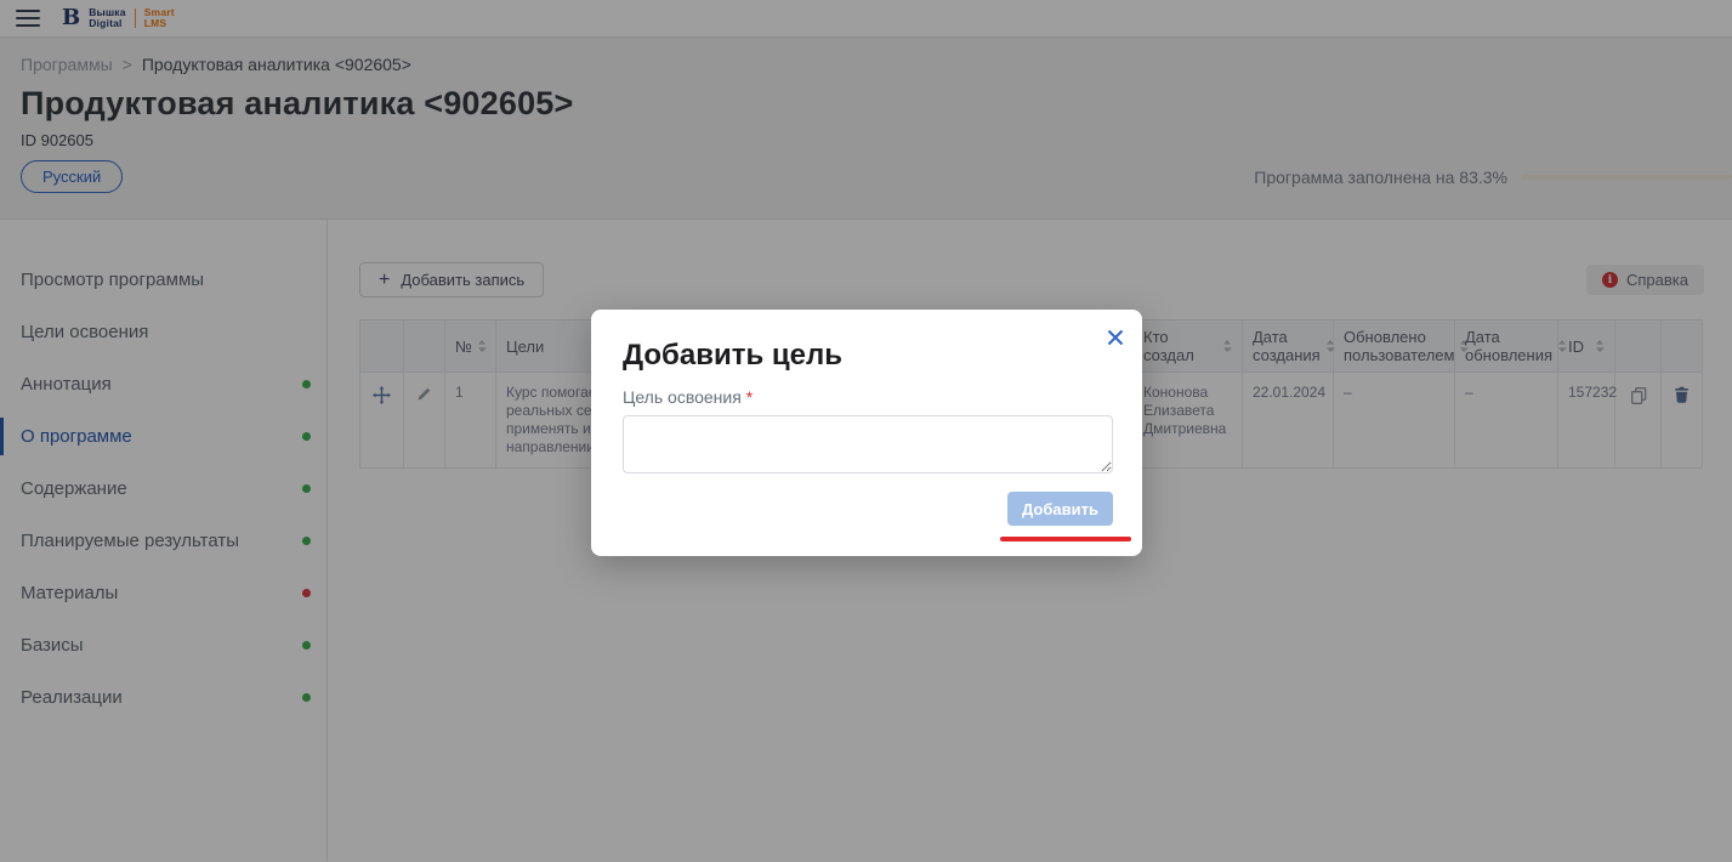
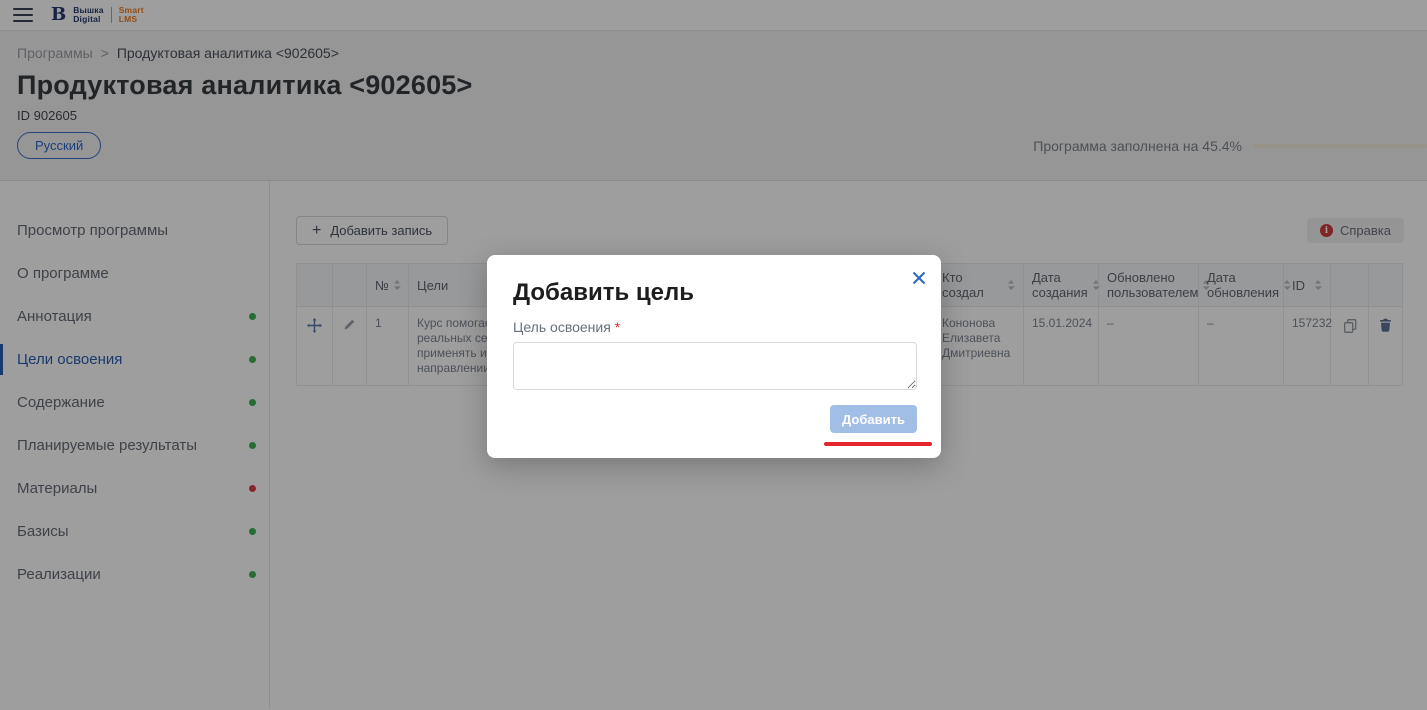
  В
  Вышка
  Digital
  Smart
  LMS
  Программы
  >
  Продуктовая аналитика <902605>
  Продуктовая аналитика <902605>
  ID 902605
  Русский
- Программа заполнена на 83.3%
+ Программа заполнена на 45.4%
  Просмотр программы
- Цели освоения
+ О программе
  Аннотация
- О программе
+ Цели освоения
  Содержание
  Планируемые результаты
  Материалы
  Базисы
  Реализации
  +
  Добавить запись
  i
  Справка
  		№	Цели	Кто создал	Дата создания	Обновлено пользователем	Дата обновления	ID
- 		1	Курс помога реальных се применять и направлени	Кононова Елизавета Дмитриевна	22.01.2024	–	–	157232
+ 		1	Курс помога реальных се применять и направлени	Кононова Елизавета Дмитриевна	15.01.2024	–	–	157232
  Добавить цель
  Цель освоения *
  Добавить
